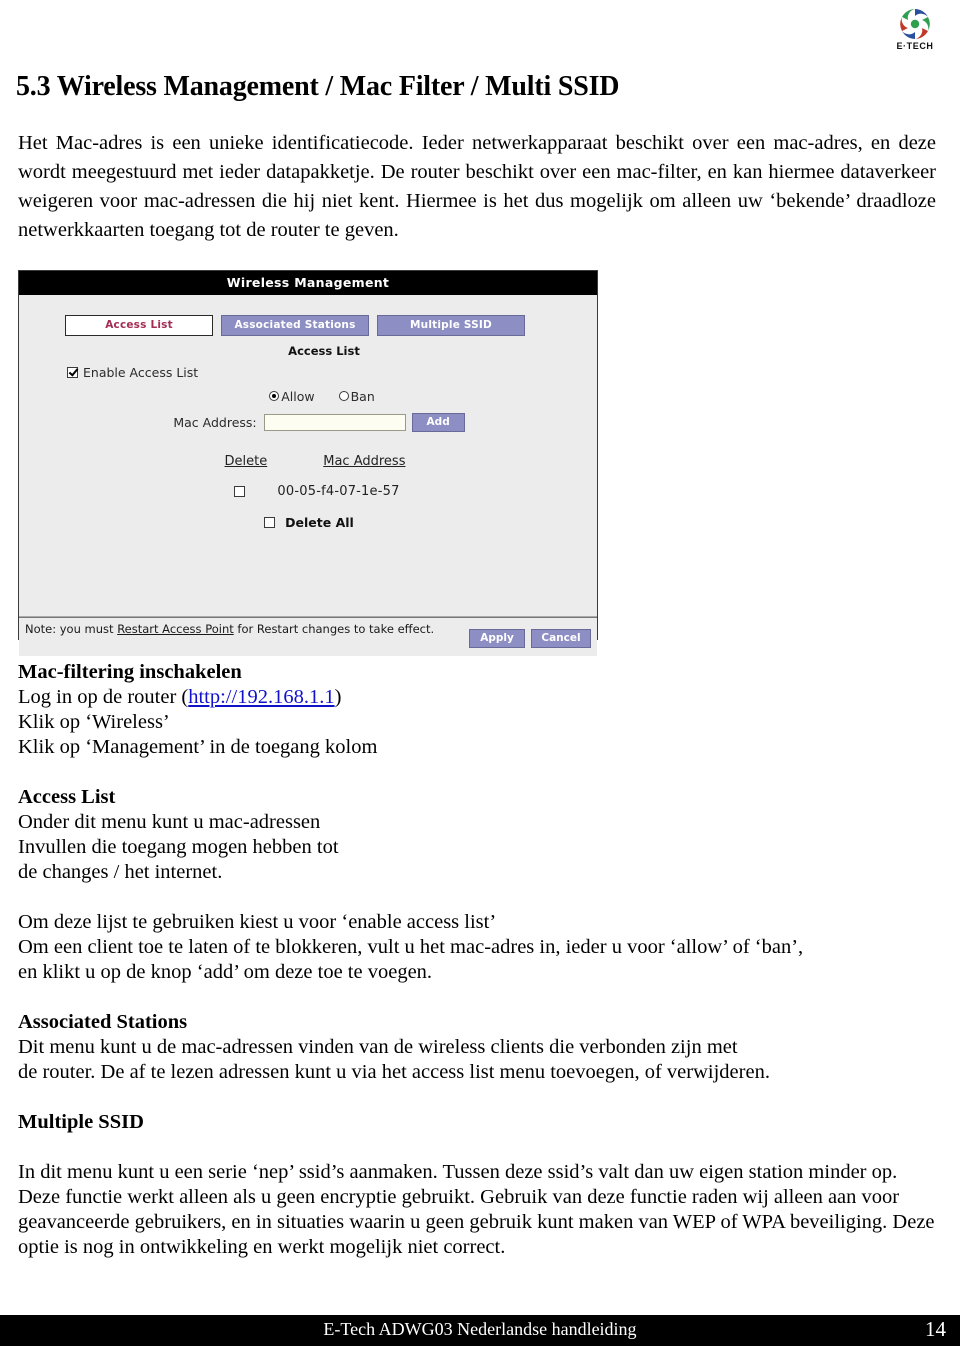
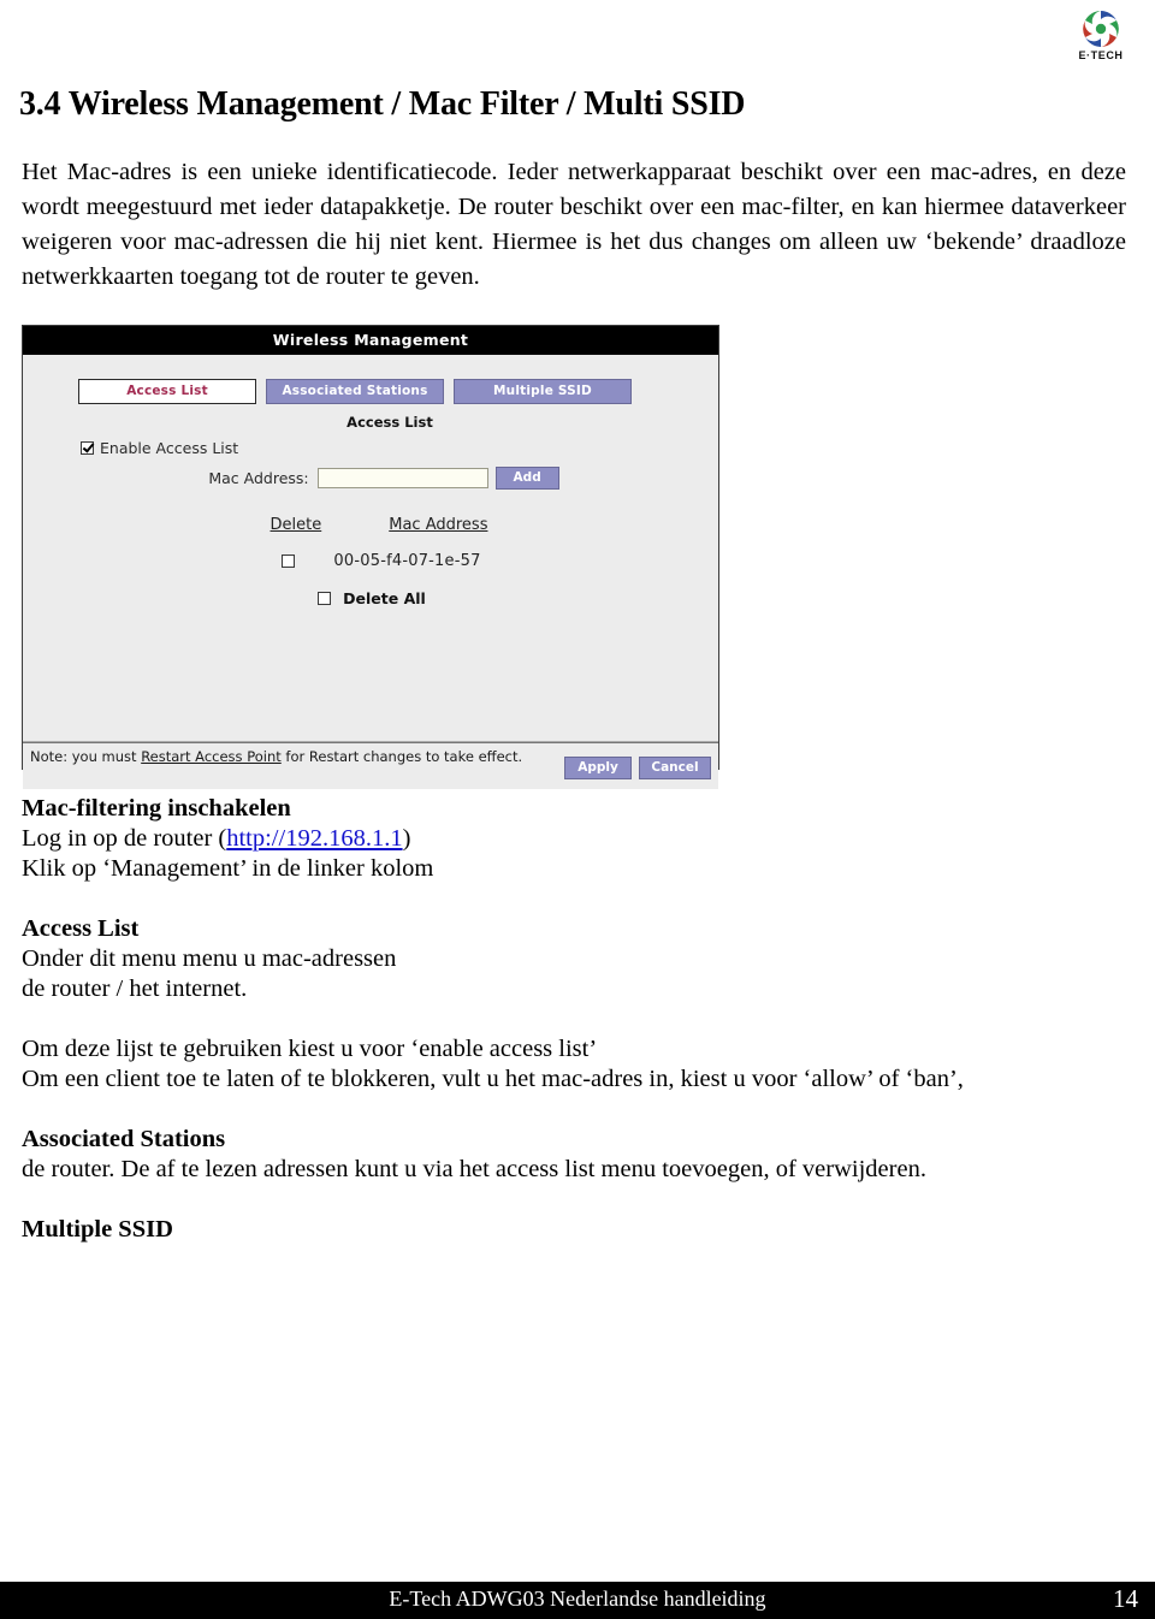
  E·TECH
- 5.3 Wireless Management / Mac Filter / Multi SSID
+ 3.4 Wireless Management / Mac Filter / Multi SSID
- Het Mac-adres is een unieke identificatiecode. Ieder netwerkapparaat beschikt over een mac-adres, en deze wordt meegestuurd met ieder datapakketje. De router beschikt over een mac-filter, en kan hiermee dataverkeer weigeren voor mac-adressen die hij niet kent. Hiermee is het dus mogelijk om alleen uw ‘bekende’ draadloze netwerkkaarten toegang tot de router te geven.
+ Het Mac-adres is een unieke identificatiecode. Ieder netwerkapparaat beschikt over een mac-adres, en deze wordt meegestuurd met ieder datapakketje. De router beschikt over een mac-filter, en kan hiermee dataverkeer weigeren voor mac-adressen die hij niet kent. Hiermee is het dus changes om alleen uw ‘bekende’ draadloze netwerkkaarten toegang tot de router te geven.
  Wireless Management
  Access List
  Associated Stations
  Multiple SSID
  Access List
  Enable Access List
- Allow
- Ban
  Mac Address:
  Add
  Delete
  Mac Address
  00-05-f4-07-1e-57
  Delete All
  Note: you must Restart Access Point for Restart changes to take effect.
  Apply
  Cancel
  Mac-filtering inschakelen
  Log in op de router (http://192.168.1.1)
- Klik op ‘Wireless’
- Klik op ‘Management’ in de toegang kolom
+ Klik op ‘Management’ in de linker kolom
  Access List
- Onder dit menu kunt u mac-adressen
+ Onder dit menu menu u mac-adressen
- Invullen die toegang mogen hebben tot
- de changes / het internet.
+ de router / het internet.
  Om deze lijst te gebruiken kiest u voor ‘enable access list’
- Om een client toe te laten of te blokkeren, vult u het mac-adres in, ieder u voor ‘allow’ of ‘ban’,
+ Om een client toe te laten of te blokkeren, vult u het mac-adres in, kiest u voor ‘allow’ of ‘ban’,
- en klikt u op de knop ‘add’ om deze toe te voegen.
  Associated Stations
- Dit menu kunt u de mac-adressen vinden van de wireless clients die verbonden zijn met
  de router. De af te lezen adressen kunt u via het access list menu toevoegen, of verwijderen.
  Multiple SSID
- In dit menu kunt u een serie ‘nep’ ssid’s aanmaken. Tussen deze ssid’s valt dan uw eigen station minder op. Deze functie werkt alleen als u geen encryptie gebruikt. Gebruik van deze functie raden wij alleen aan voor geavanceerde gebruikers, en in situaties waarin u geen gebruik kunt maken van WEP of WPA beveiliging. Deze optie is nog in ontwikkeling en werkt mogelijk niet correct.
  E-Tech ADWG03 Nederlandse handleiding
  14
